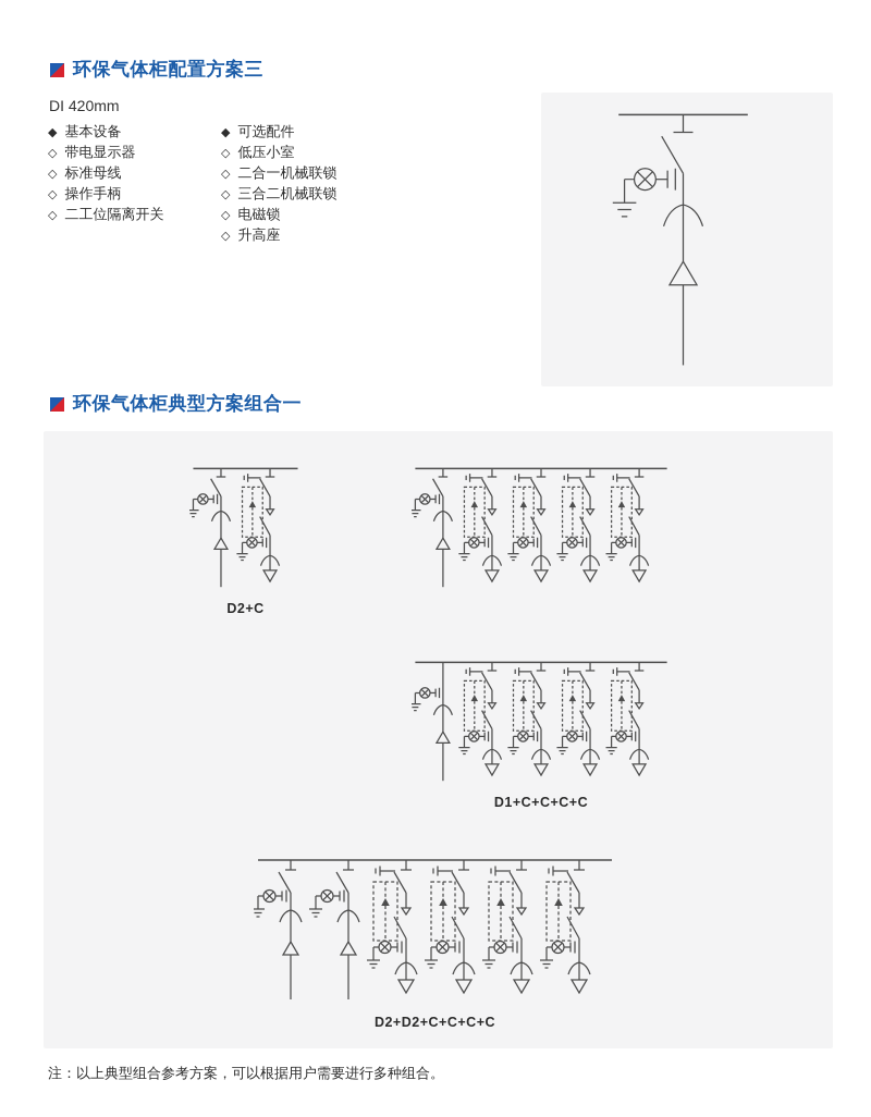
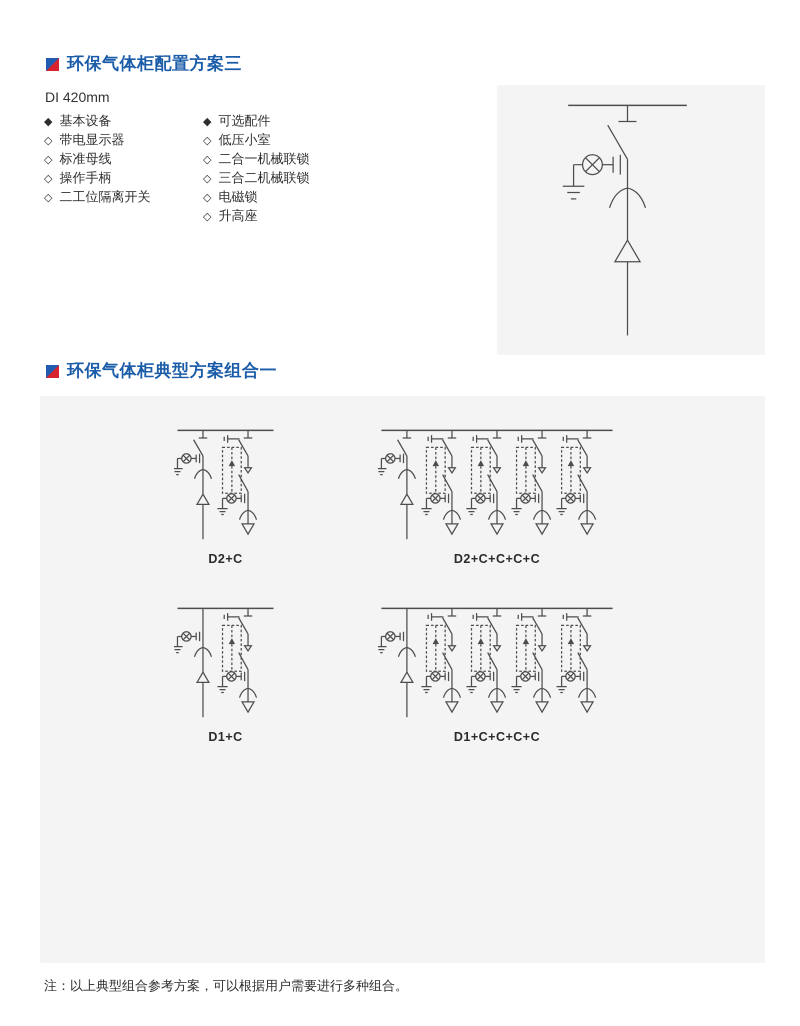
  环保气体柜配置方案三
  DI 420mm
  ◆
  基本设备
  ◇
  带电显示器
  ◇
  标准母线
  ◇
  操作手柄
  ◇
  二工位隔离开关
  ◆
  可选配件
  ◇
  低压小室
  ◇
  二合一机械联锁
  ◇
  三合二机械联锁
  ◇
  电磁锁
  ◇
  升高座
  环保气体柜典型方案组合一
  D2+C
+ D2+C+C+C+C
+ D1+C
  D1+C+C+C+C
- D2+D2+C+C+C+C
  注：以上典型组合参考方案，可以根据用户需要进行多种组合。
